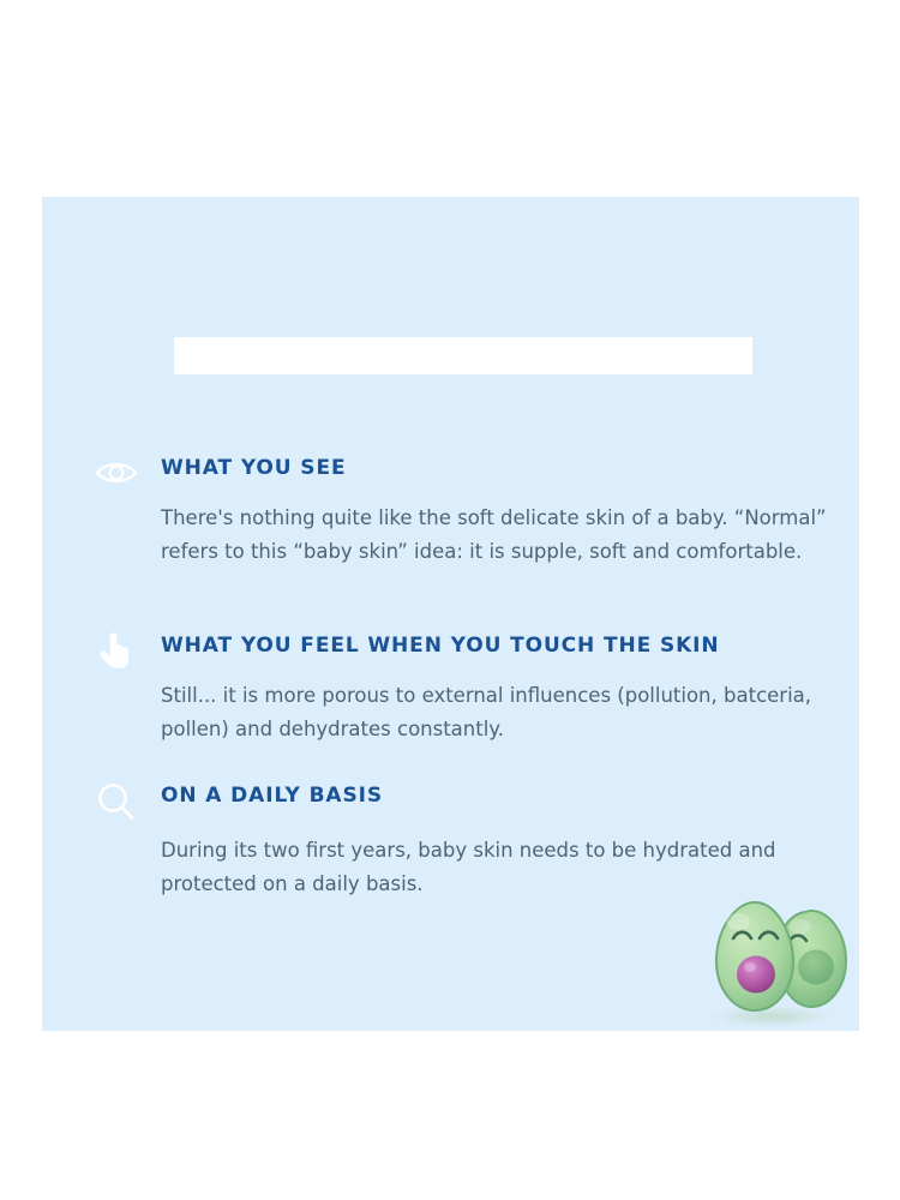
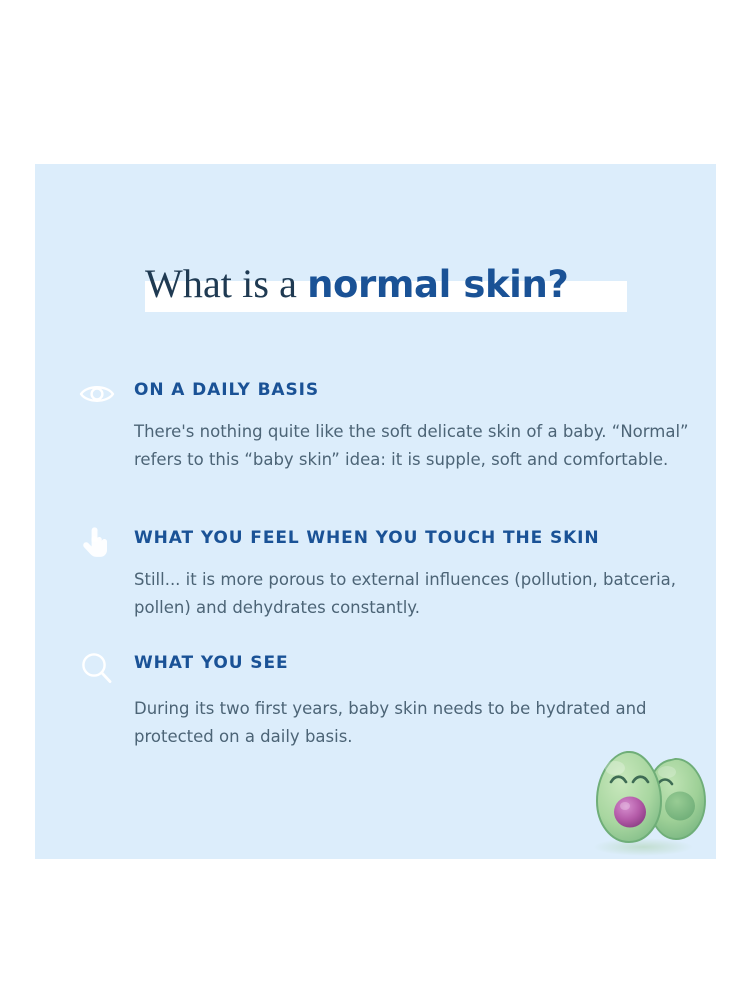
+ What is a normal skin?
- WHAT YOU SEE
+ ON A DAILY BASIS
  There's nothing quite like the soft delicate skin of a baby. “Normal” refers to this “baby skin” idea: it is supple, soft and comfortable.
  WHAT YOU FEEL WHEN YOU TOUCH THE SKIN
  Still... it is more porous to external influences (pollution, batceria, pollen) and dehydrates constantly.
- ON A DAILY BASIS
+ WHAT YOU SEE
  During its two first years, baby skin needs to be hydrated and protected on a daily basis.
